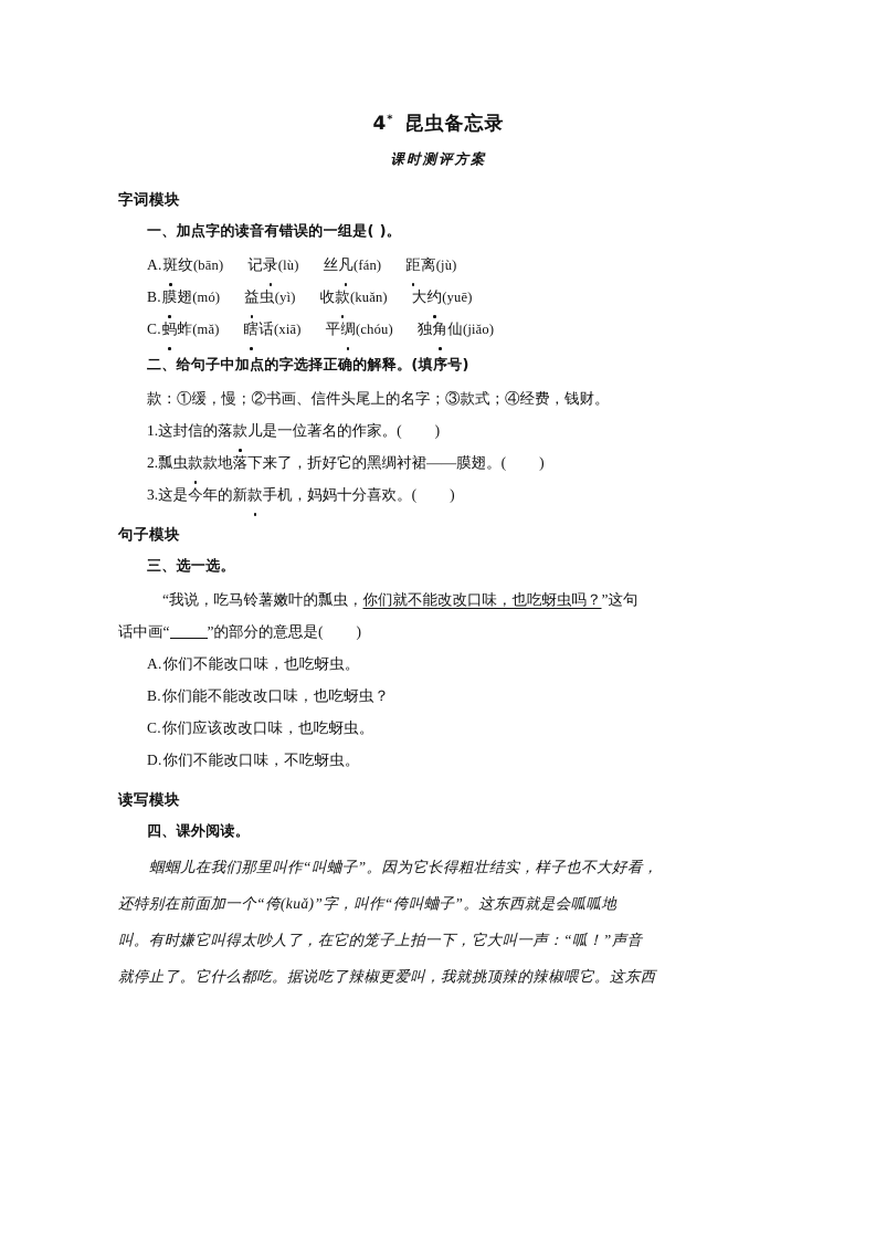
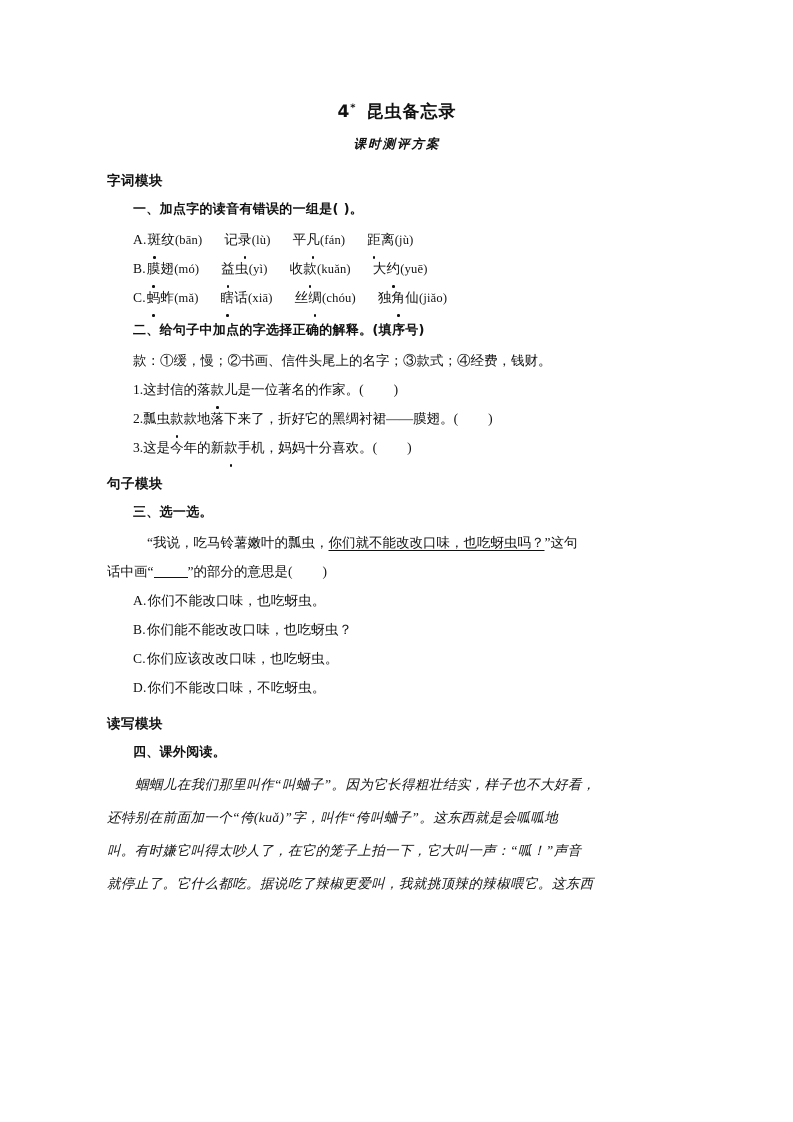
  4* 昆虫备忘录
  课时测评方案
  字词模块
  一、加点字的读音有错误的一组是( )。
- A.斑纹(bān) 记录(lù) 丝凡(fán) 距离(jù)
+ A.斑纹(bān) 记录(lù) 平凡(fán) 距离(jù)
  B.膜翅(mó) 益虫(yì) 收款(kuǎn) 大约(yuē)
- C.蚂蚱(mǎ) 瞎话(xiā) 平绸(chóu) 独角仙(jiǎo)
+ C.蚂蚱(mǎ) 瞎话(xiā) 丝绸(chóu) 独角仙(jiǎo)
  二、给句子中加点的字选择正确的解释。(填序号)
  款：①缓，慢；②书画、信件头尾上的名字；③款式；④经费，钱财。
  1.这封信的落款儿是一位著名的作家。( )
  2.瓢虫款款地落下来了，折好它的黑绸衬裙——膜翅。( )
  3.这是今年的新款手机，妈妈十分喜欢。( )
  句子模块
  三、选一选。
  “我说，吃马铃薯嫩叶的瓢虫，你们就不能改改口味，也吃蚜虫吗？”这句
  话中画“ ”的部分的意思是( )
  A.你们不能改口味，也吃蚜虫。
  B.你们能不能改改口味，也吃蚜虫？
  C.你们应该改改口味，也吃蚜虫。
  D.你们不能改口味，不吃蚜虫。
  读写模块
  四、课外阅读。
  蝈蝈儿在我们那里叫作“叫蛐子”。因为它长得粗壮结实，样子也不大好看，
  还特别在前面加一个“侉(kuǎ)”字，叫作“侉叫蛐子”。这东西就是会呱呱地
  叫。有时嫌它叫得太吵人了，在它的笼子上拍一下，它大叫一声：“呱！”声音
  就停止了。它什么都吃。据说吃了辣椒更爱叫，我就挑顶辣的辣椒喂它。这东西
